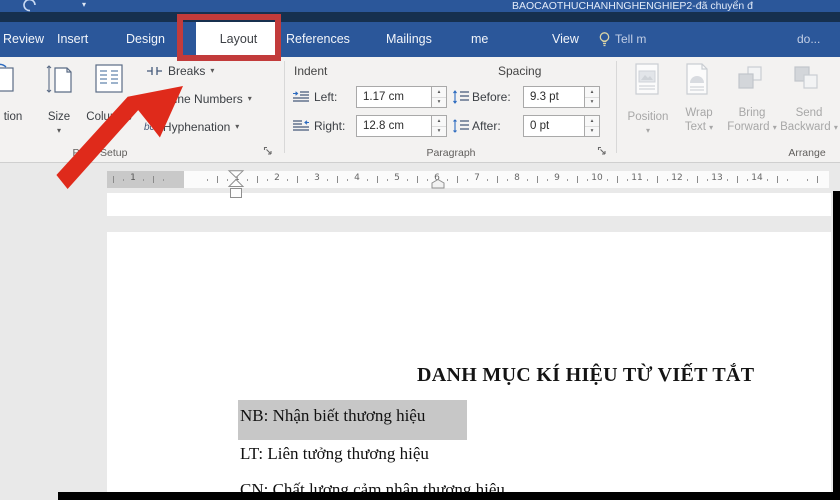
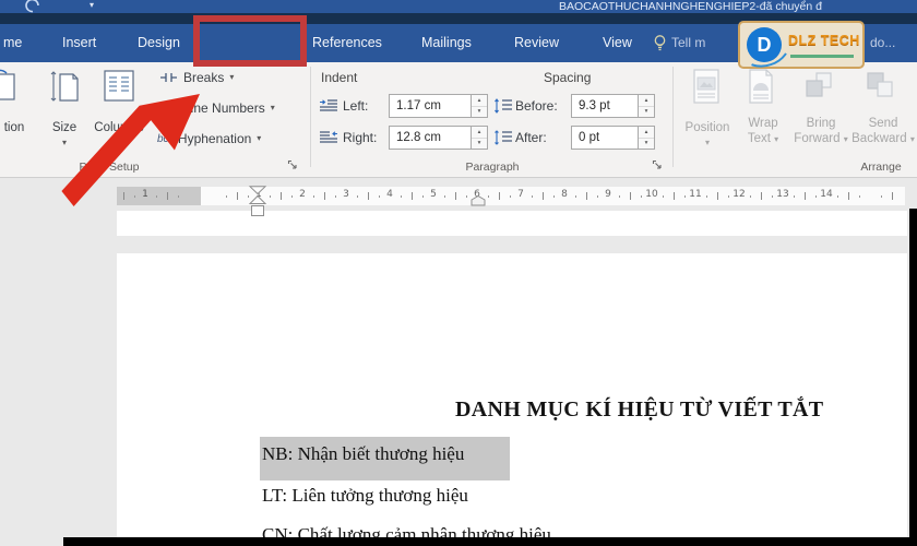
  ▾
  BAOCAOTHUCHANHNGHENGHIEP2-đã chuyển đ
- Review
+ me
  Insert
  Design
- Layout
  References
  Mailings
- me
+ Review
  View
  Tell m
  do...
+ D
+ DLZ TECH
  tion
  Size
  ▾
  Breaks
  ▾
  ne Numbers
  ▾
  Hyphenation
  ▾
  Indent
  Spacing
  Left:
  1.17 cm
  Right:
  12.8 cm
  Before:
  9.3 pt
  After:
  0 pt
  Paragraph
  Position
  ▾
  Wrap
  Text ▾
  Bring
  Forward ▾
  Send
  Backward ▾
  Arrange
  1
  2
  3
  4
  5
  6
  7
  8
  9
  10
  11
  12
  13
  14
  1
  DANH MỤC KÍ HIỆU TỪ VIẾT TẮT
  NB: Nhận biết thương hiệu
  LT: Liên tưởng thương hiệu
  CN: Chất lượng cảm nhận thương hiệu
